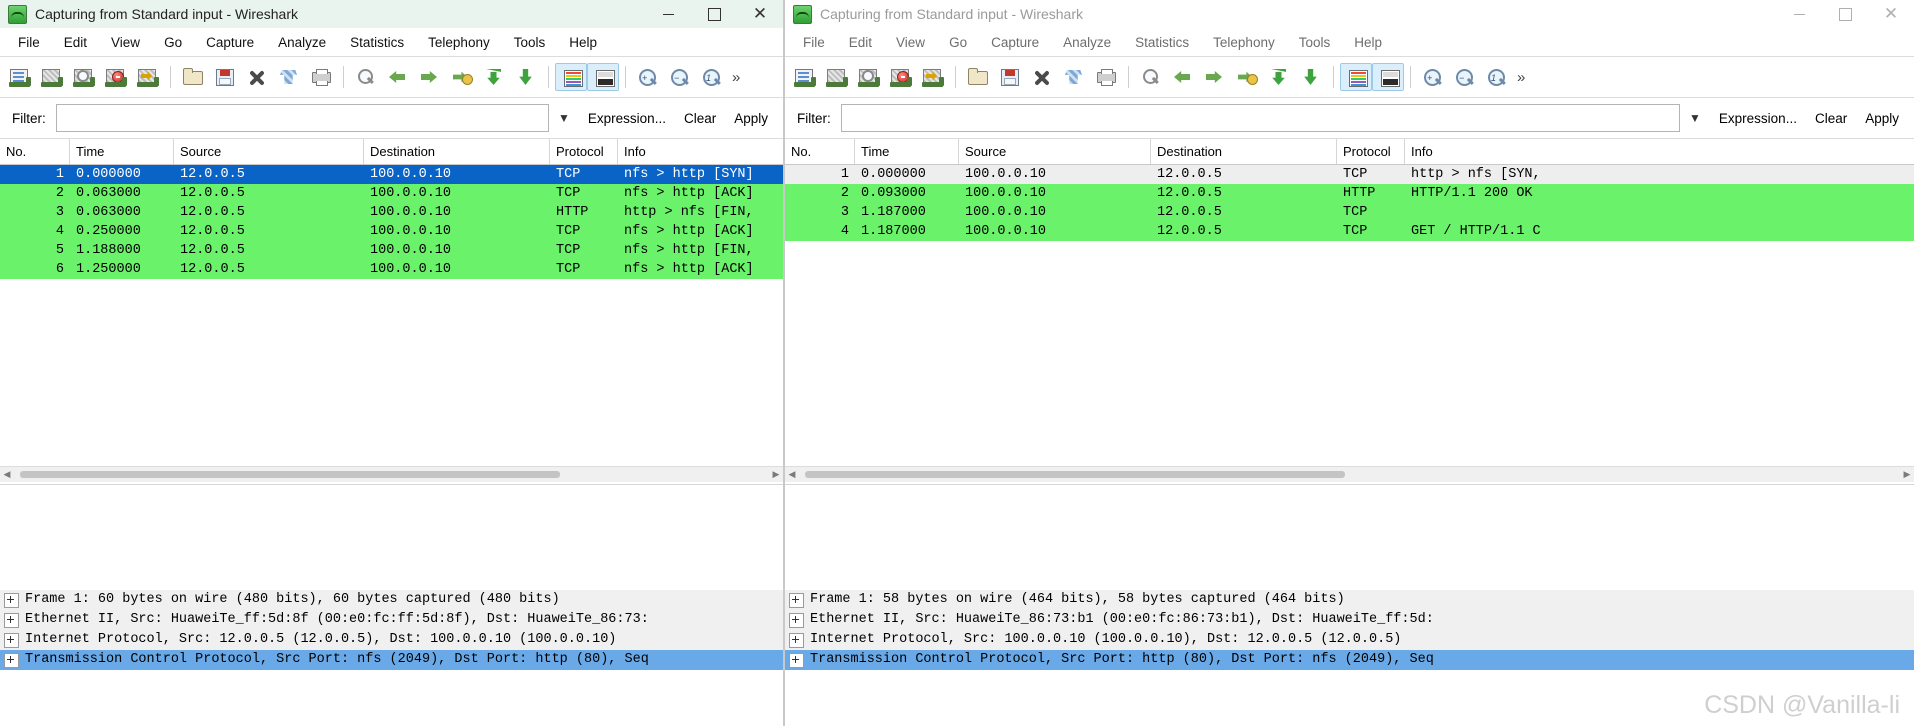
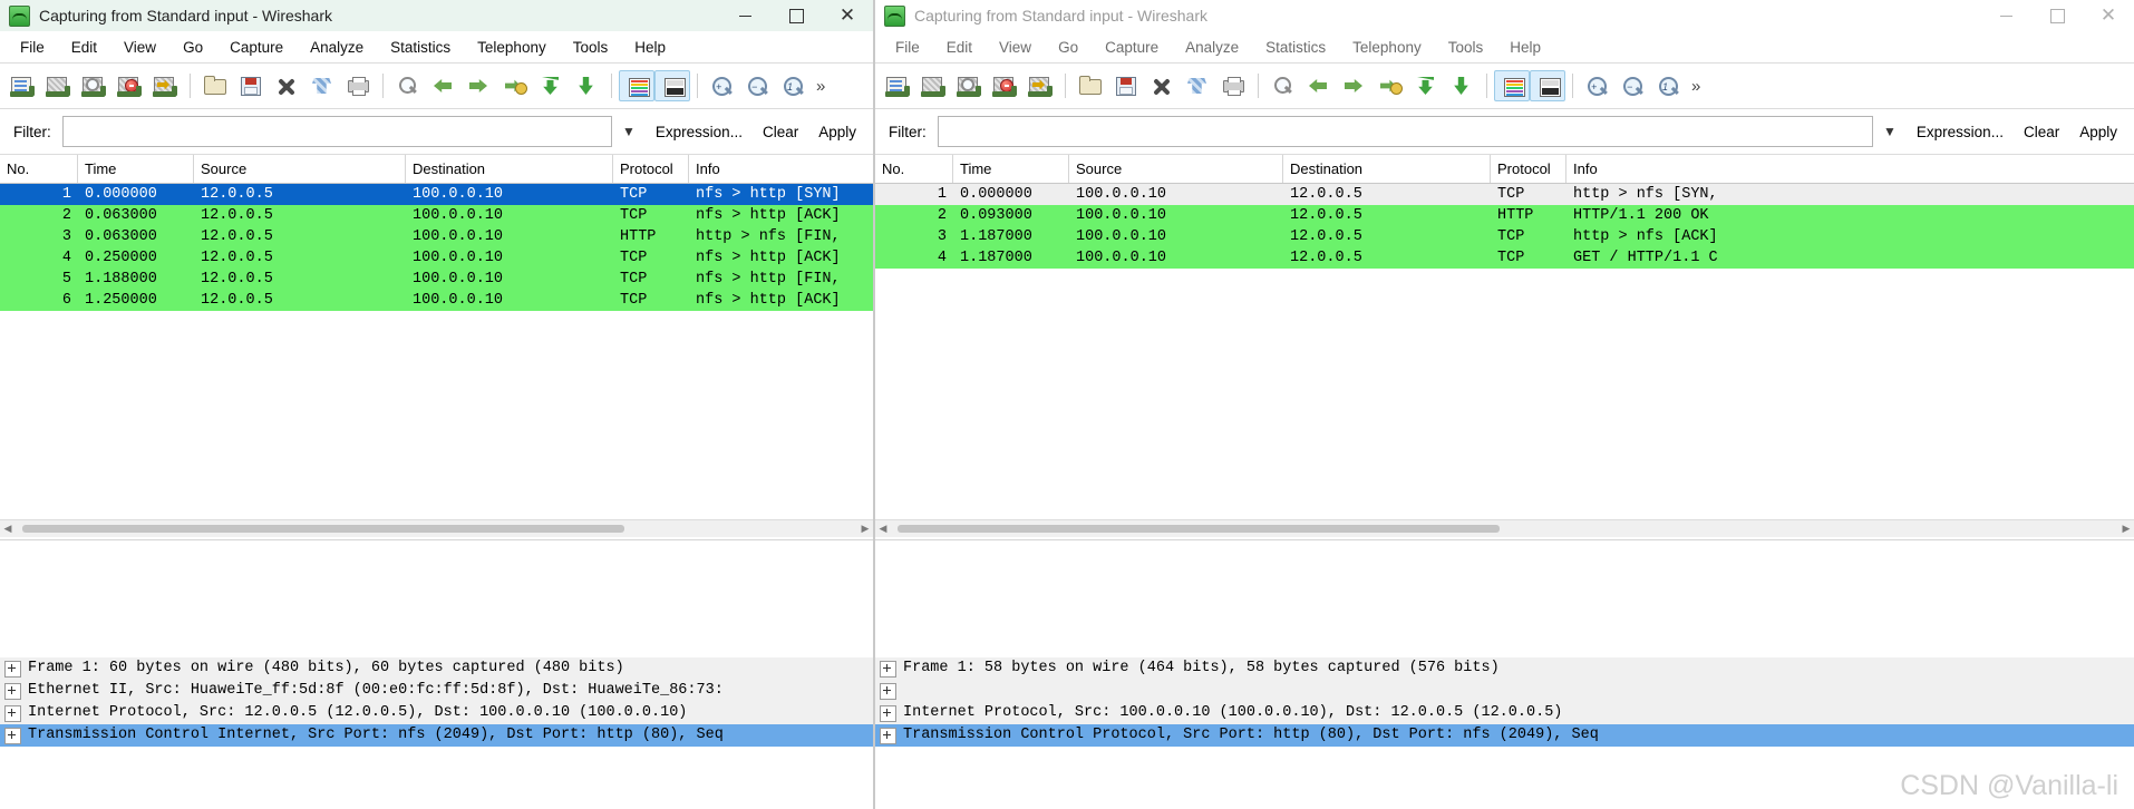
  Capturing from Standard input - Wireshark
  ✕
  File
  Edit
  View
  Go
  Capture
  Analyze
  Statistics
  Telephony
  Tools
  Help
  +
  −
  1
  »
  Filter:
  ▼
  Expression...
  Clear
  Apply
  No.
  Time
  Source
  Destination
  Protocol
  Info
  1
  0.000000
  12.0.0.5
  100.0.0.10
  TCP
  nfs > http [SYN]
  2
  0.063000
  12.0.0.5
  100.0.0.10
  TCP
  nfs > http [ACK]
  3
  0.063000
  12.0.0.5
  100.0.0.10
  HTTP
  http > nfs [FIN,
  4
  0.250000
  12.0.0.5
  100.0.0.10
  TCP
  nfs > http [ACK]
  5
  1.188000
  12.0.0.5
  100.0.0.10
  TCP
  nfs > http [FIN,
  6
  1.250000
  12.0.0.5
  100.0.0.10
  TCP
  nfs > http [ACK]
  ◀
  ▶
  Frame 1: 60 bytes on wire (480 bits), 60 bytes captured (480 bits)
  Ethernet II, Src: HuaweiTe_ff:5d:8f (00:e0:fc:ff:5d:8f), Dst: HuaweiTe_86:73:
  Internet Protocol, Src: 12.0.0.5 (12.0.0.5), Dst: 100.0.0.10 (100.0.0.10)
- Transmission Control Protocol, Src Port: nfs (2049), Dst Port: http (80), Seq
+ Transmission Control Internet, Src Port: nfs (2049), Dst Port: http (80), Seq
  Capturing from Standard input - Wireshark
  ✕
  File
  Edit
  View
  Go
  Capture
  Analyze
  Statistics
  Telephony
  Tools
  Help
  +
  −
  1
  »
  Filter:
  ▼
  Expression...
  Clear
  Apply
  No.
  Time
  Source
  Destination
  Protocol
  Info
  1
  0.000000
  100.0.0.10
  12.0.0.5
  TCP
  http > nfs [SYN,
  2
  0.093000
  100.0.0.10
  12.0.0.5
  HTTP
  HTTP/1.1 200 OK
  3
  1.187000
  100.0.0.10
  12.0.0.5
  TCP
+ http > nfs [ACK]
  4
  1.187000
  100.0.0.10
  12.0.0.5
  TCP
  GET / HTTP/1.1 C
  ◀
  ▶
- Frame 1: 58 bytes on wire (464 bits), 58 bytes captured (464 bits)
+ Frame 1: 58 bytes on wire (464 bits), 58 bytes captured (576 bits)
- Ethernet II, Src: HuaweiTe_86:73:b1 (00:e0:fc:86:73:b1), Dst: HuaweiTe_ff:5d:
  Internet Protocol, Src: 100.0.0.10 (100.0.0.10), Dst: 12.0.0.5 (12.0.0.5)
  Transmission Control Protocol, Src Port: http (80), Dst Port: nfs (2049), Seq
  CSDN @Vanilla-li
